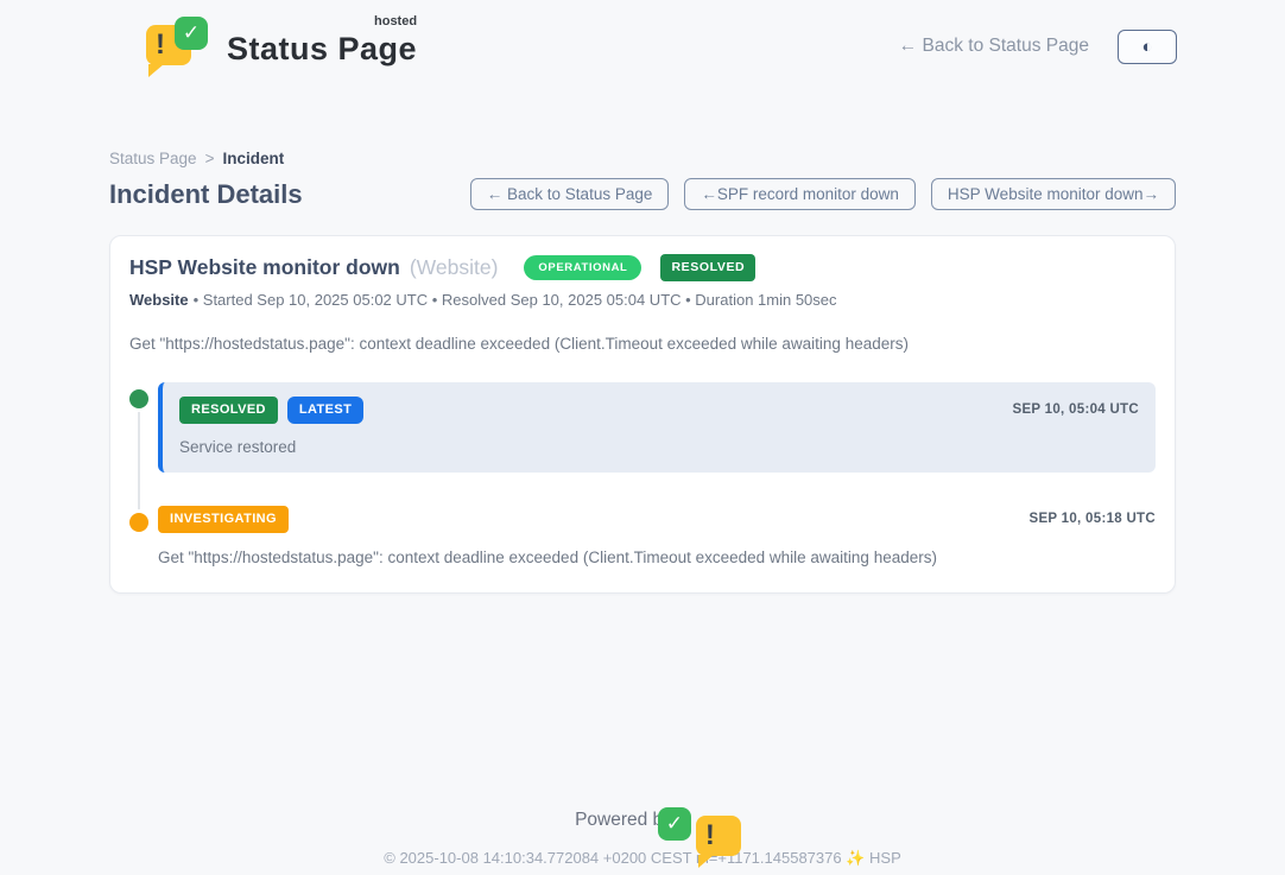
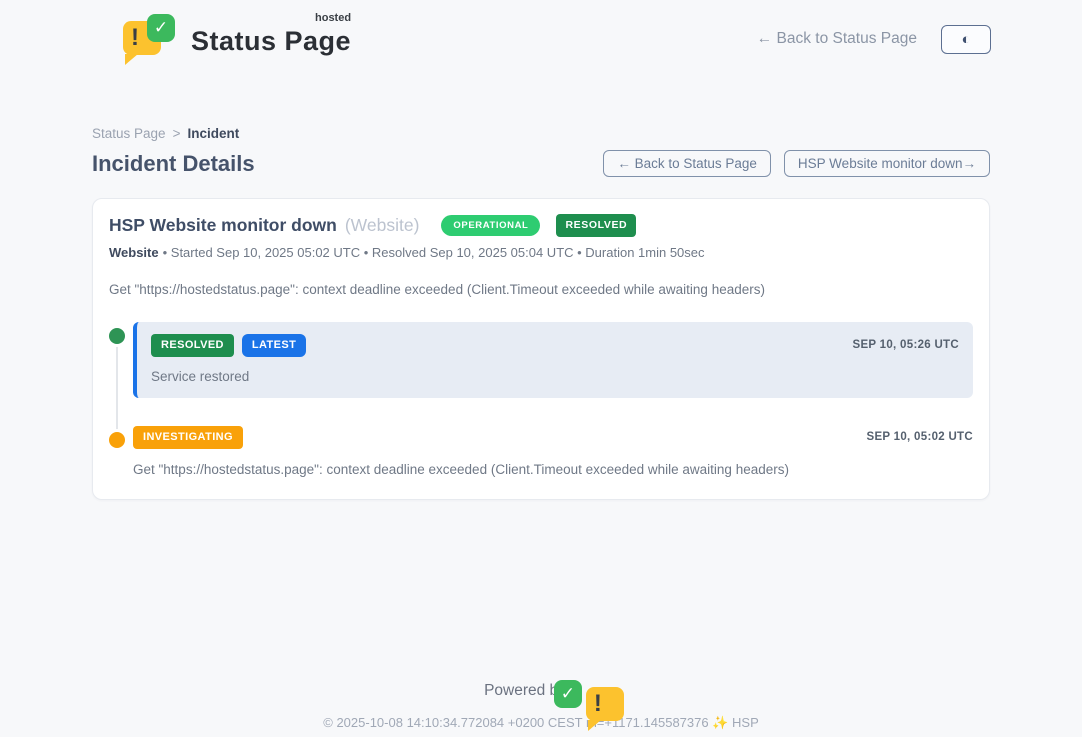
  !
  ✓
  Status Page
  hosted
  ← Back to Status Page
  ◐
  Status Page > Incident
  Incident Details
  ← Back to Status Page
- ←SPF record monitor down
  HSP Website monitor down→
  HSP Website monitor down
  (Website)
  OPERATIONAL
  RESOLVED
  Website • Started Sep 10, 2025 05:02 UTC • Resolved Sep 10, 2025 05:04 UTC • Duration 1min 50sec
  Get "https://hostedstatus.page": context deadline exceeded (Client.Timeout exceeded while awaiting headers)
  RESOLVED
  LATEST
- SEP 10, 05:04 UTC
+ SEP 10, 05:26 UTC
  Service restored
  INVESTIGATING
- SEP 10, 05:18 UTC
+ SEP 10, 05:02 UTC
  Get "https://hostedstatus.page": context deadline exceeded (Client.Timeout exceeded while awaiting headers)
  Powered
  !
  ✓
  © 2025-10-08 14:10:34.772084 +0200 CEST+1171.145587376 ✨ HSP
